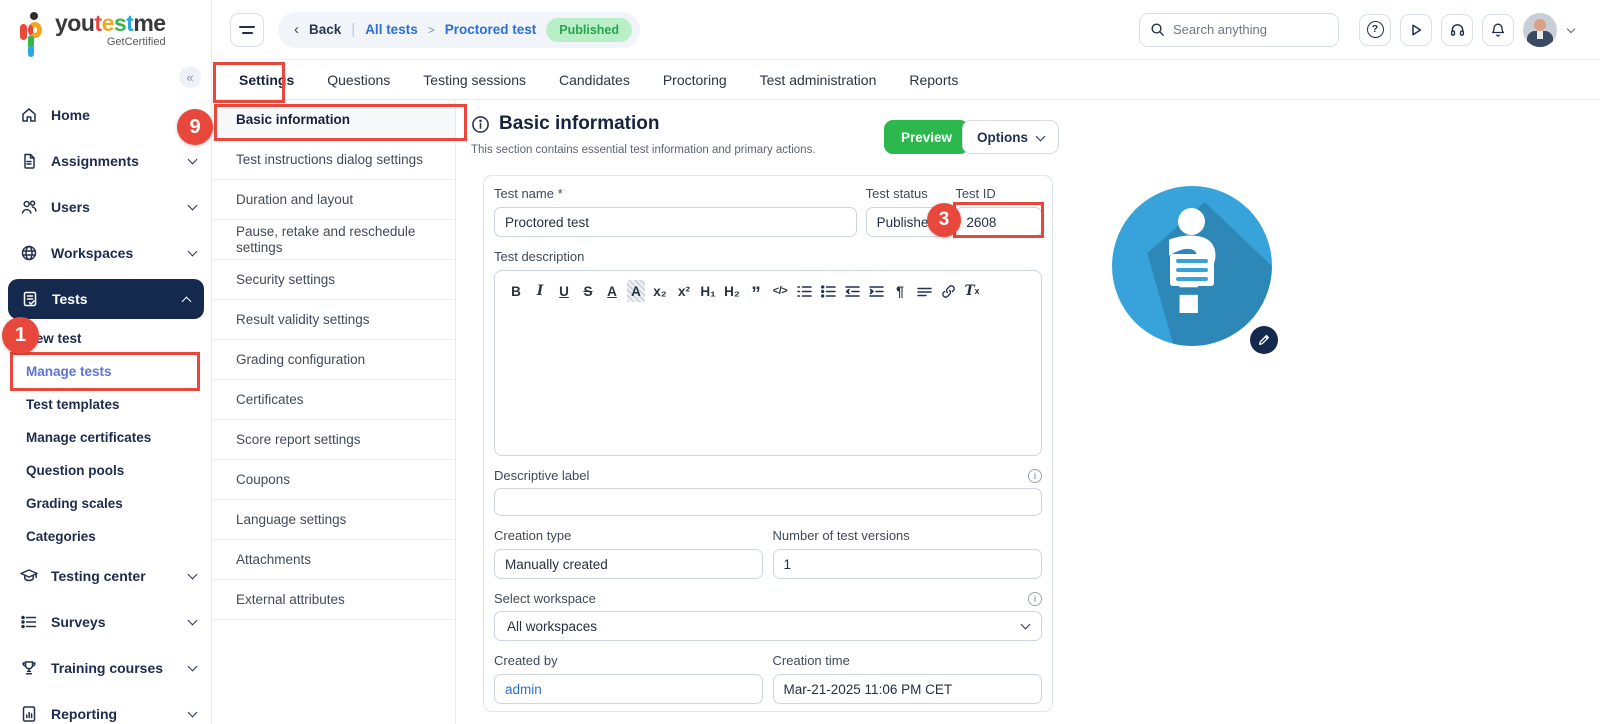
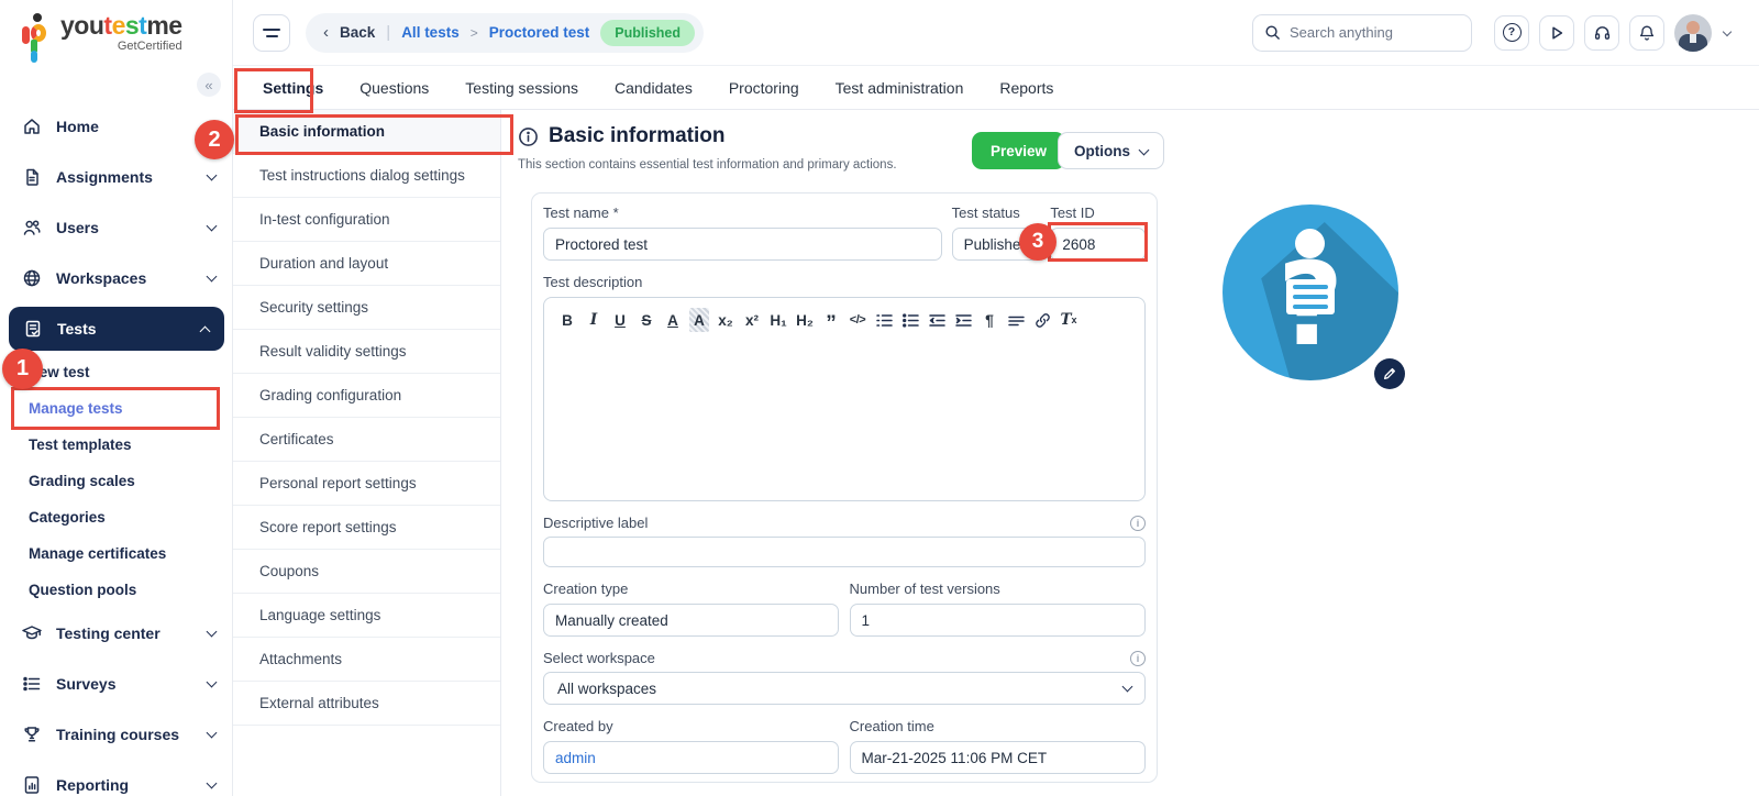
  youtestme
  GetCertified
  «
  Home
  Assignments
  Users
  Workspaces
  Tests
  ew test
  Manage tests
  Test templates
- Manage certificates
+ Grading scales
- Question pools
+ Categories
- Grading scales
+ Manage certificates
- Categories
+ Question pools
  Testing center
  Surveys
  Training courses
  Reporting
  ‹
  Back
  |
  All tests
  >
  Proctored test
  Published
  Search anything
  ?
  Settings
  Questions
  Testing sessions
  Candidates
  Proctoring
  Test administration
  Reports
  Basic information
  Test instructions dialog settings
+ In-test configuration
  Duration and layout
- Pause, retake and reschedule settings
  Security settings
  Result validity settings
  Grading configuration
  Certificates
+ Personal report settings
  Score report settings
  Coupons
  Language settings
  Attachments
  External attributes
  Basic information
  This section contains essential test information and primary actions.
  Preview
  Options
  Test name *
  Proctored test
  Test status
  Publishe
  Test ID
  2608
  Test description
  B
  I
  U
  S
  A
  A
  x₂
  x²
  H₁
  H₂
  ”
  </>
  ¶
  T
  x
  Descriptive label
  i
  Creation type
  Manually created
  Number of test versions
  1
  Select workspace
  i
  All workspaces
  Created by
  admin
  Creation time
  Mar-21-2025 11:06 PM CET
  1
- 9
+ 2
  3
